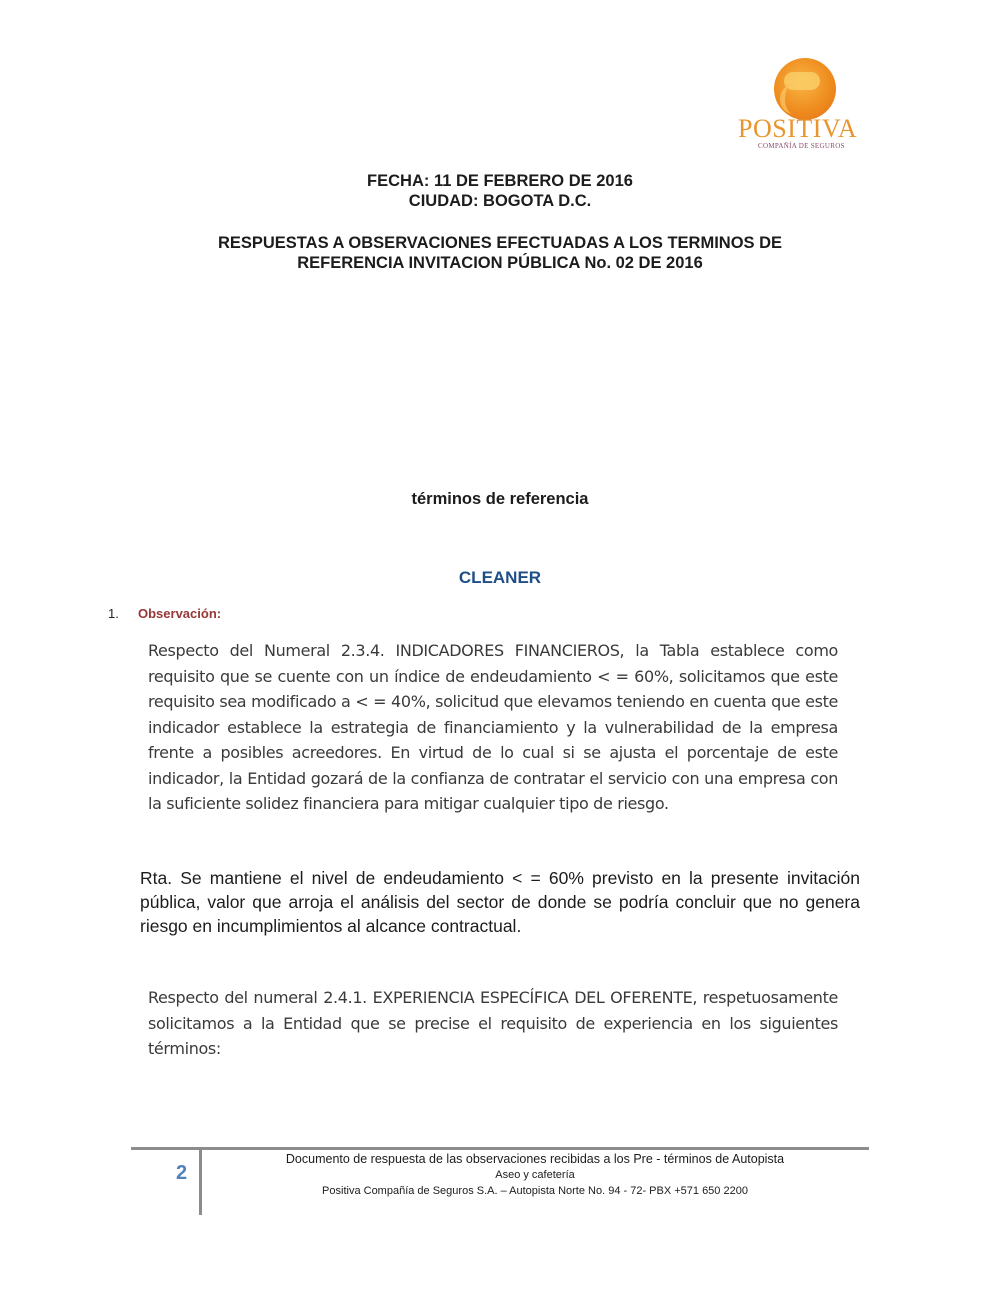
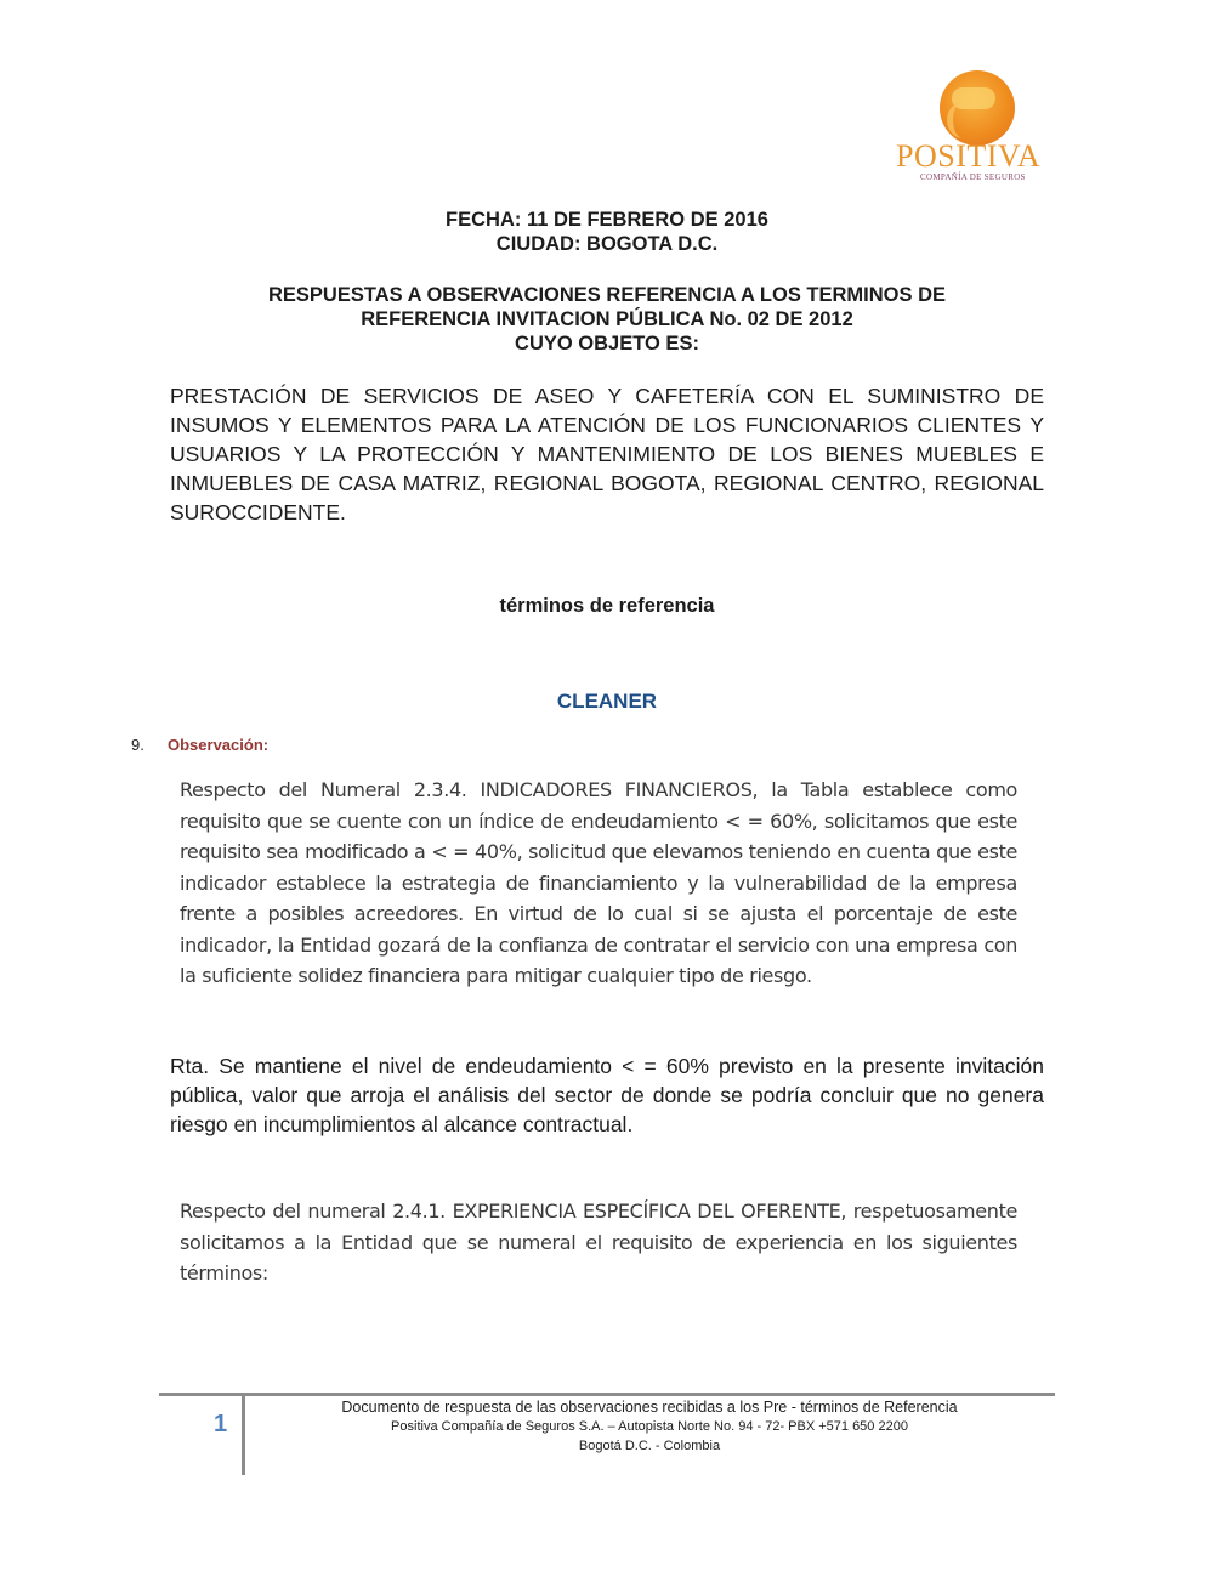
  POSITIVA
  COMPAÑÍA DE SEGUROS
  FECHA: 11 DE FEBRERO DE 2016
  CIUDAD: BOGOTA D.C.
- RESPUESTAS A OBSERVACIONES EFECTUADAS A LOS TERMINOS DE
+ RESPUESTAS A OBSERVACIONES REFERENCIA A LOS TERMINOS DE
- REFERENCIA INVITACION PÚBLICA No. 02 DE 2016
+ REFERENCIA INVITACION PÚBLICA No. 02 DE 2012
+ CUYO OBJETO ES:
+ PRESTACIÓN DE SERVICIOS DE ASEO Y CAFETERÍA CON EL SUMINISTRO DE INSUMOS Y ELEMENTOS PARA LA ATENCIÓN DE LOS FUNCIONARIOS CLIENTES Y USUARIOS Y LA PROTECCIÓN Y MANTENIMIENTO DE LOS BIENES MUEBLES E INMUEBLES DE CASA MATRIZ, REGIONAL BOGOTA, REGIONAL CENTRO, REGIONAL SUROCCIDENTE.
  términos de referencia
  CLEANER
- 1.
+ 9.
  Observación:
  Respecto del Numeral 2.3.4. INDICADORES FINANCIEROS, la Tabla establece como requisito que se cuente con un índice de endeudamiento < = 60%, solicitamos que este requisito sea modificado a < = 40%, solicitud que elevamos teniendo en cuenta que este indicador establece la estrategia de financiamiento y la vulnerabilidad de la empresa frente a posibles acreedores. En virtud de lo cual si se ajusta el porcentaje de este indicador, la Entidad gozará de la confianza de contratar el servicio con una empresa con la suficiente solidez financiera para mitigar cualquier tipo de riesgo.
  Rta. Se mantiene el nivel de endeudamiento < = 60% previsto en la presente invitación pública, valor que arroja el análisis del sector de donde se podría concluir que no genera riesgo en incumplimientos al alcance contractual.
- Respecto del numeral 2.4.1. EXPERIENCIA ESPECÍFICA DEL OFERENTE, respetuosamente solicitamos a la Entidad que se precise el requisito de experiencia en los siguientes términos:
+ Respecto del numeral 2.4.1. EXPERIENCIA ESPECÍFICA DEL OFERENTE, respetuosamente solicitamos a la Entidad que se numeral el requisito de experiencia en los siguientes términos:
- 2
+ 1
- Documento de respuesta de las observaciones recibidas a los Pre - términos de Autopista
+ Documento de respuesta de las observaciones recibidas a los Pre - términos de Referencia
- Aseo y cafetería
  Positiva Compañía de Seguros S.A. – Autopista Norte No. 94 - 72- PBX +571 650 2200
+ Bogotá D.C. - Colombia
